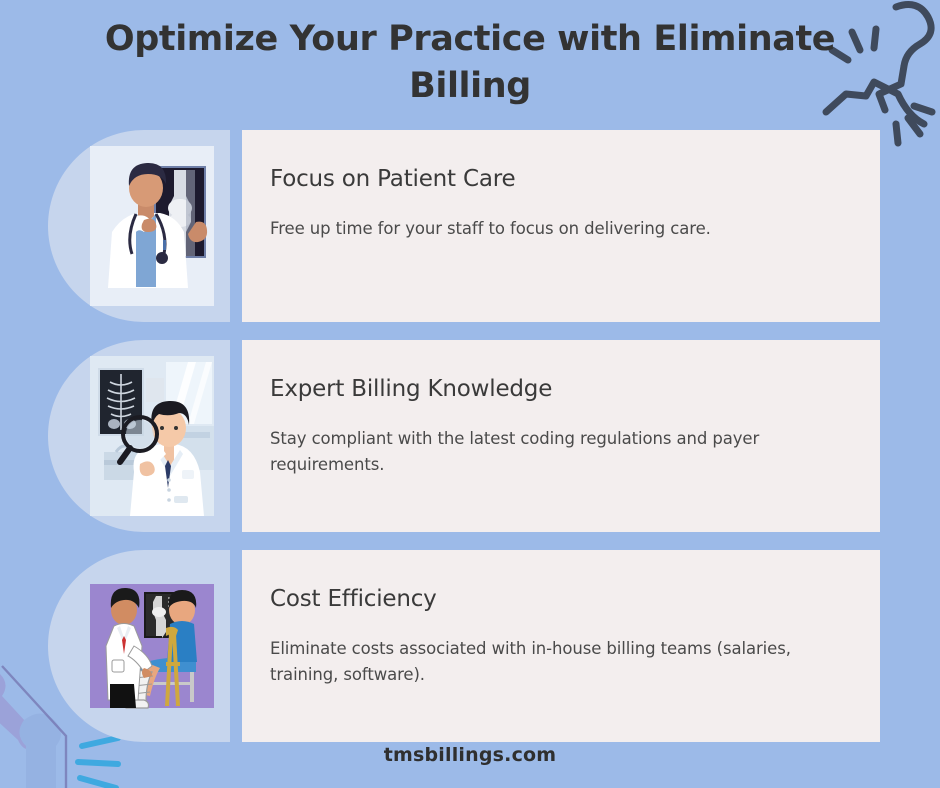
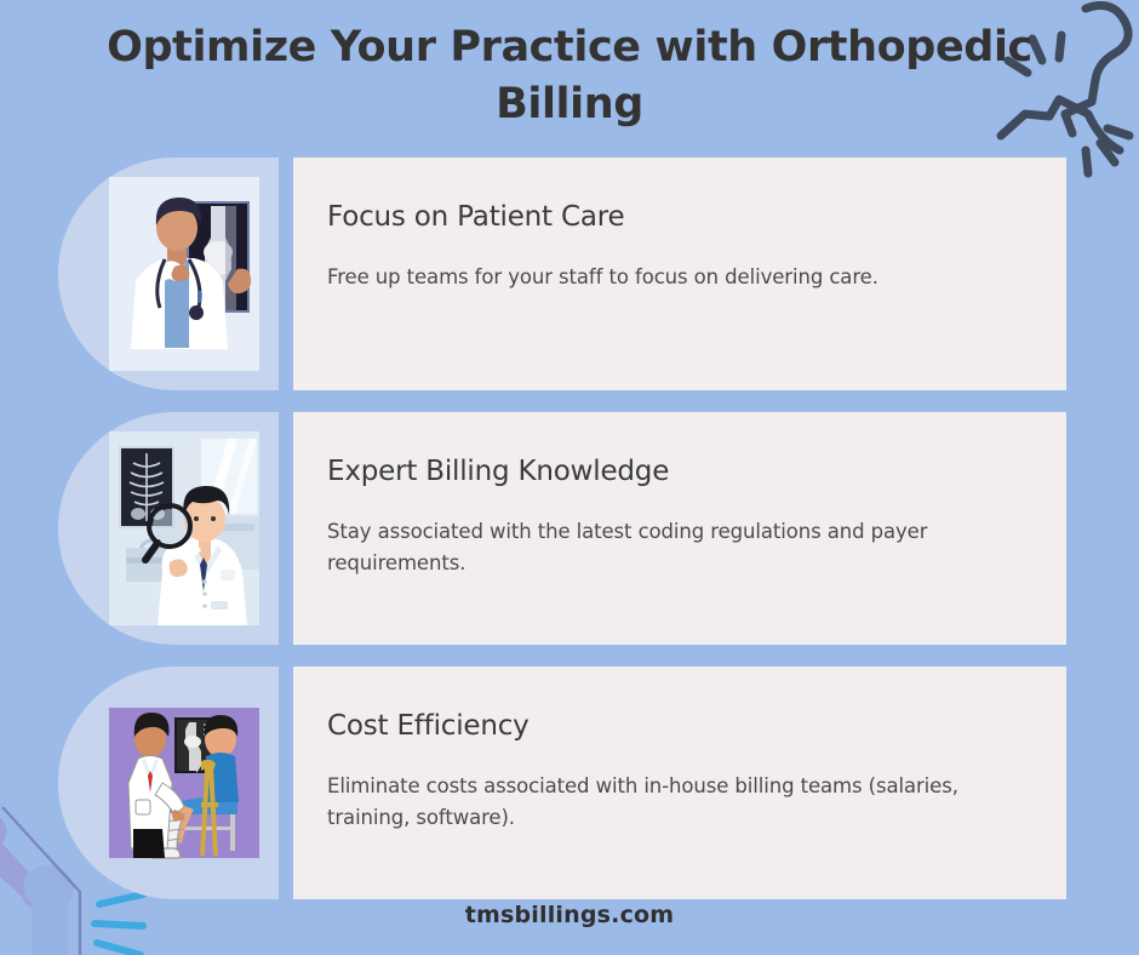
- Optimize Your Practice with Eliminate Billing
+ Optimize Your Practice with Orthopedic Billing
  Focus on Patient Care
- Free up time for your staff to focus on delivering care.
+ Free up teams for your staff to focus on delivering care.
  Expert Billing Knowledge
- Stay compliant with the latest coding regulations and payer requirements.
+ Stay associated with the latest coding regulations and payer requirements.
  Cost Efficiency
  Eliminate costs associated with in-house billing teams (salaries, training, software).
  tmsbillings.com
